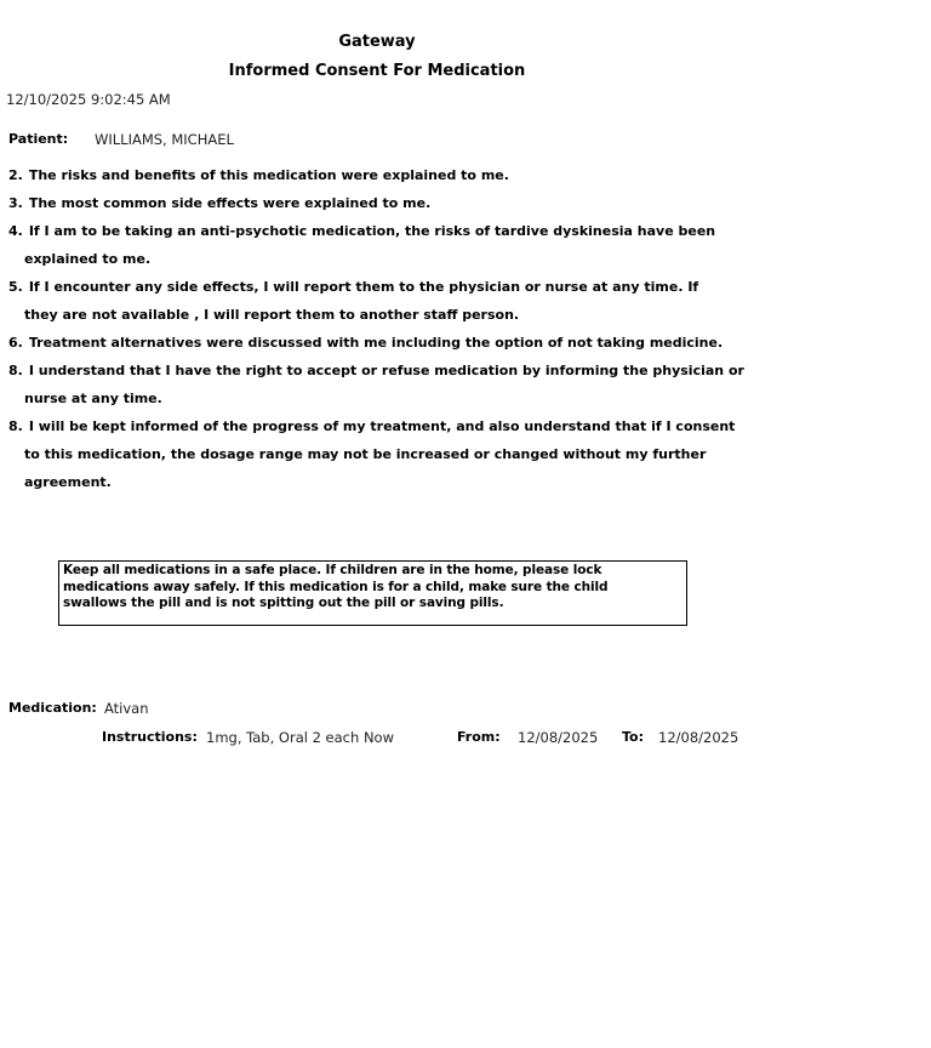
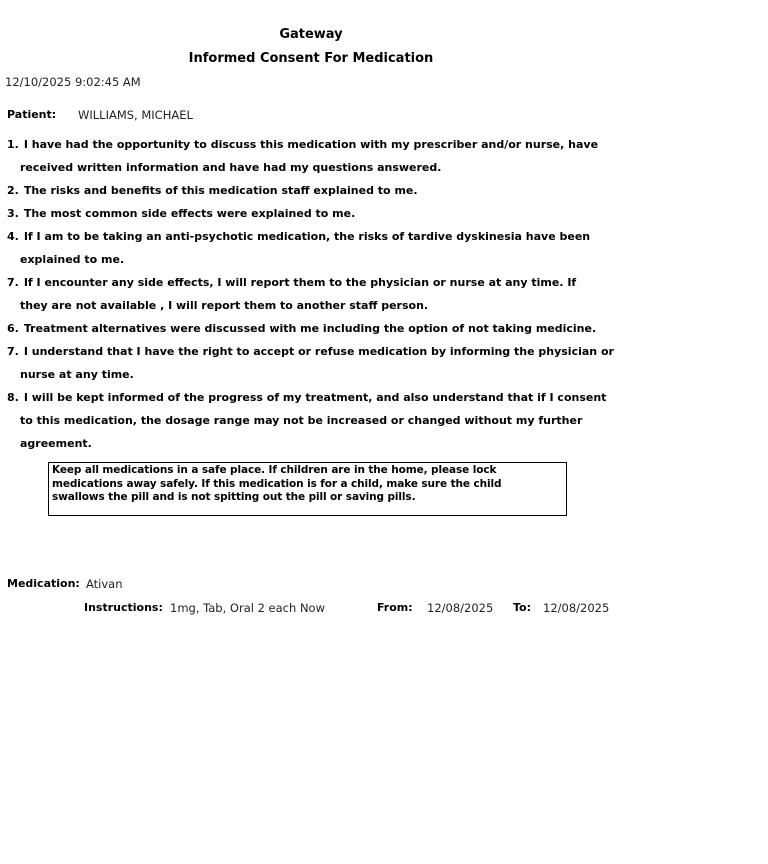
  Gateway
  Informed Consent For Medication
  12/10/2025 9:02:45 AM
  Patient:
  WILLIAMS, MICHAEL
+ 1. I have had the opportunity to discuss this medication with my prescriber and/or nurse, have
+ received written information and have had my questions answered.
- 2. The risks and benefits of this medication were explained to me.
+ 2. The risks and benefits of this medication staff explained to me.
  3. The most common side effects were explained to me.
  4. If I am to be taking an anti-psychotic medication, the risks of tardive dyskinesia have been
  explained to me.
- 5. If I encounter any side effects, I will report them to the physician or nurse at any time. If
+ 7. If I encounter any side effects, I will report them to the physician or nurse at any time. If
  they are not available , I will report them to another staff person.
  6. Treatment alternatives were discussed with me including the option of not taking medicine.
- 8. I understand that I have the right to accept or refuse medication by informing the physician or
+ 7. I understand that I have the right to accept or refuse medication by informing the physician or
  nurse at any time.
  8. I will be kept informed of the progress of my treatment, and also understand that if I consent
  to this medication, the dosage range may not be increased or changed without my further
  agreement.
  Keep all medications in a safe place. If children are in the home, please lock
  medications away safely. If this medication is for a child, make sure the child
  swallows the pill and is not spitting out the pill or saving pills.
  Medication:
  Ativan
  Instructions:
  1mg, Tab, Oral 2 each Now
  From:
  12/08/2025
  To:
  12/08/2025
